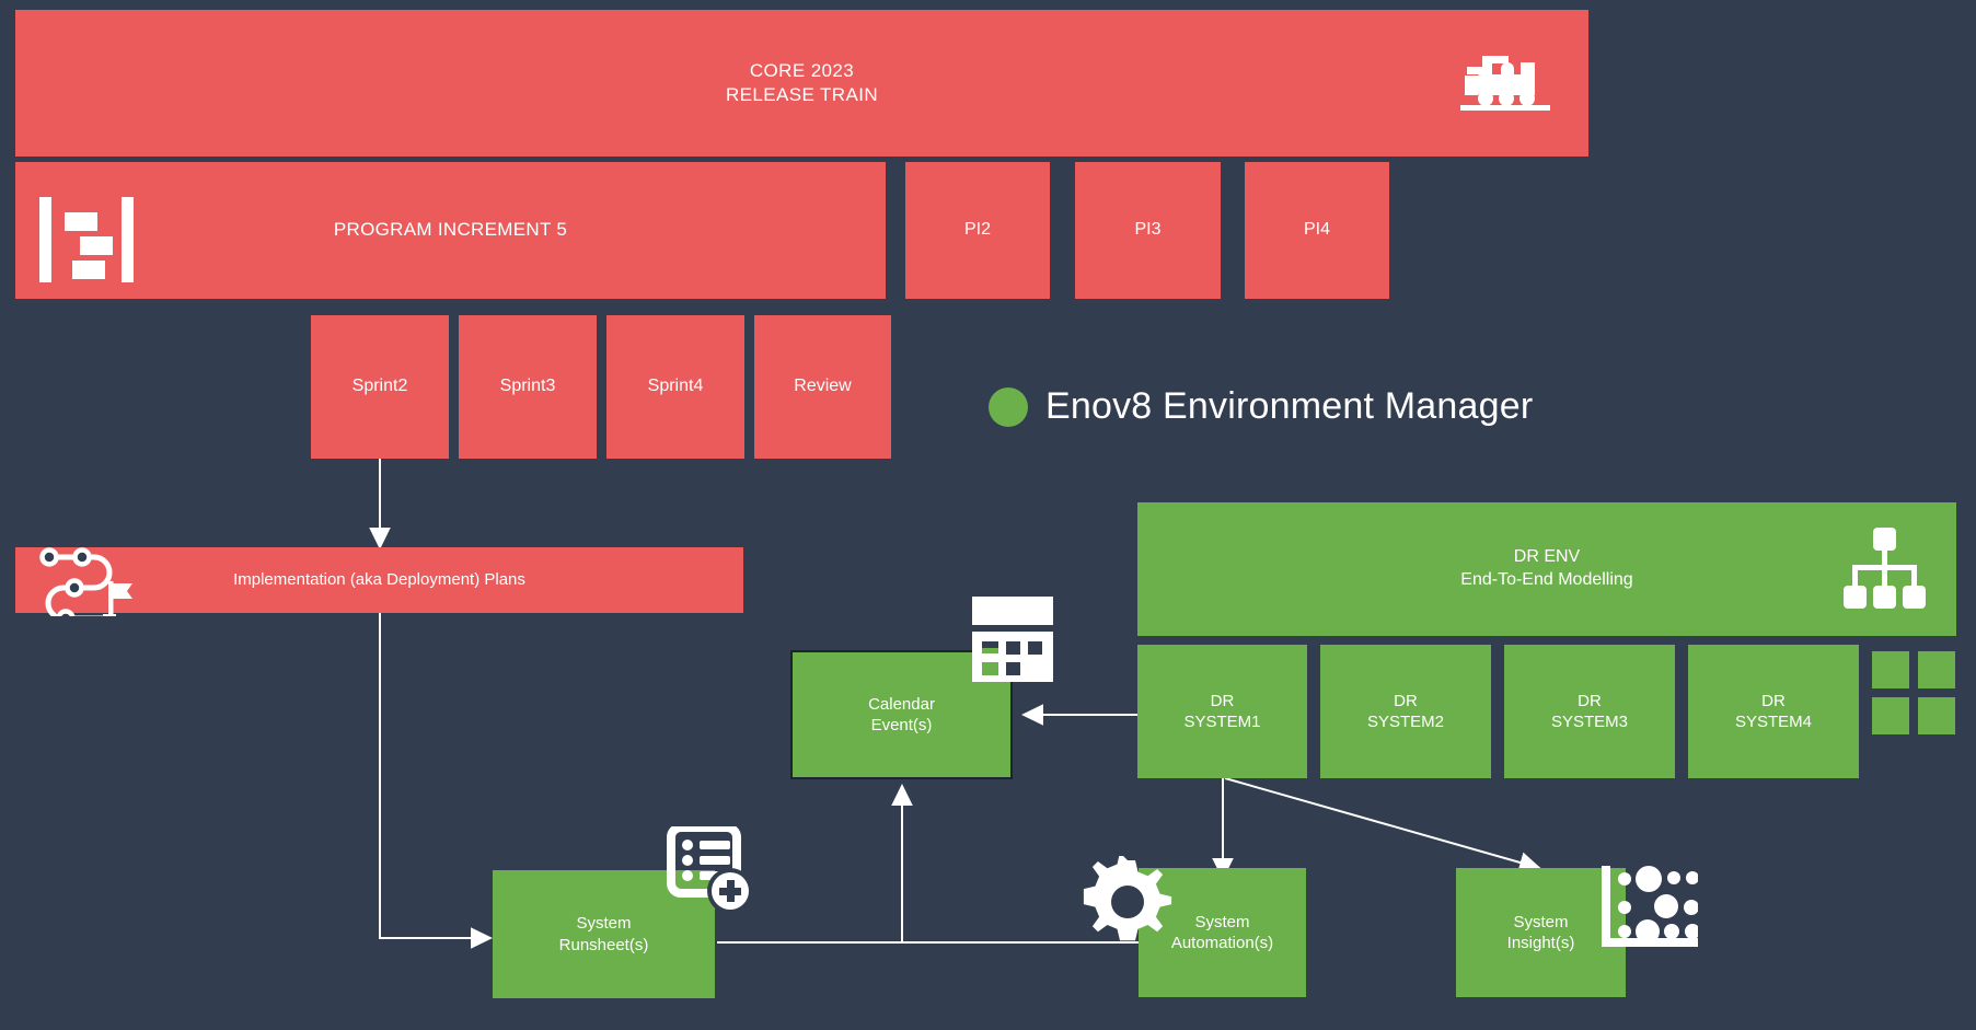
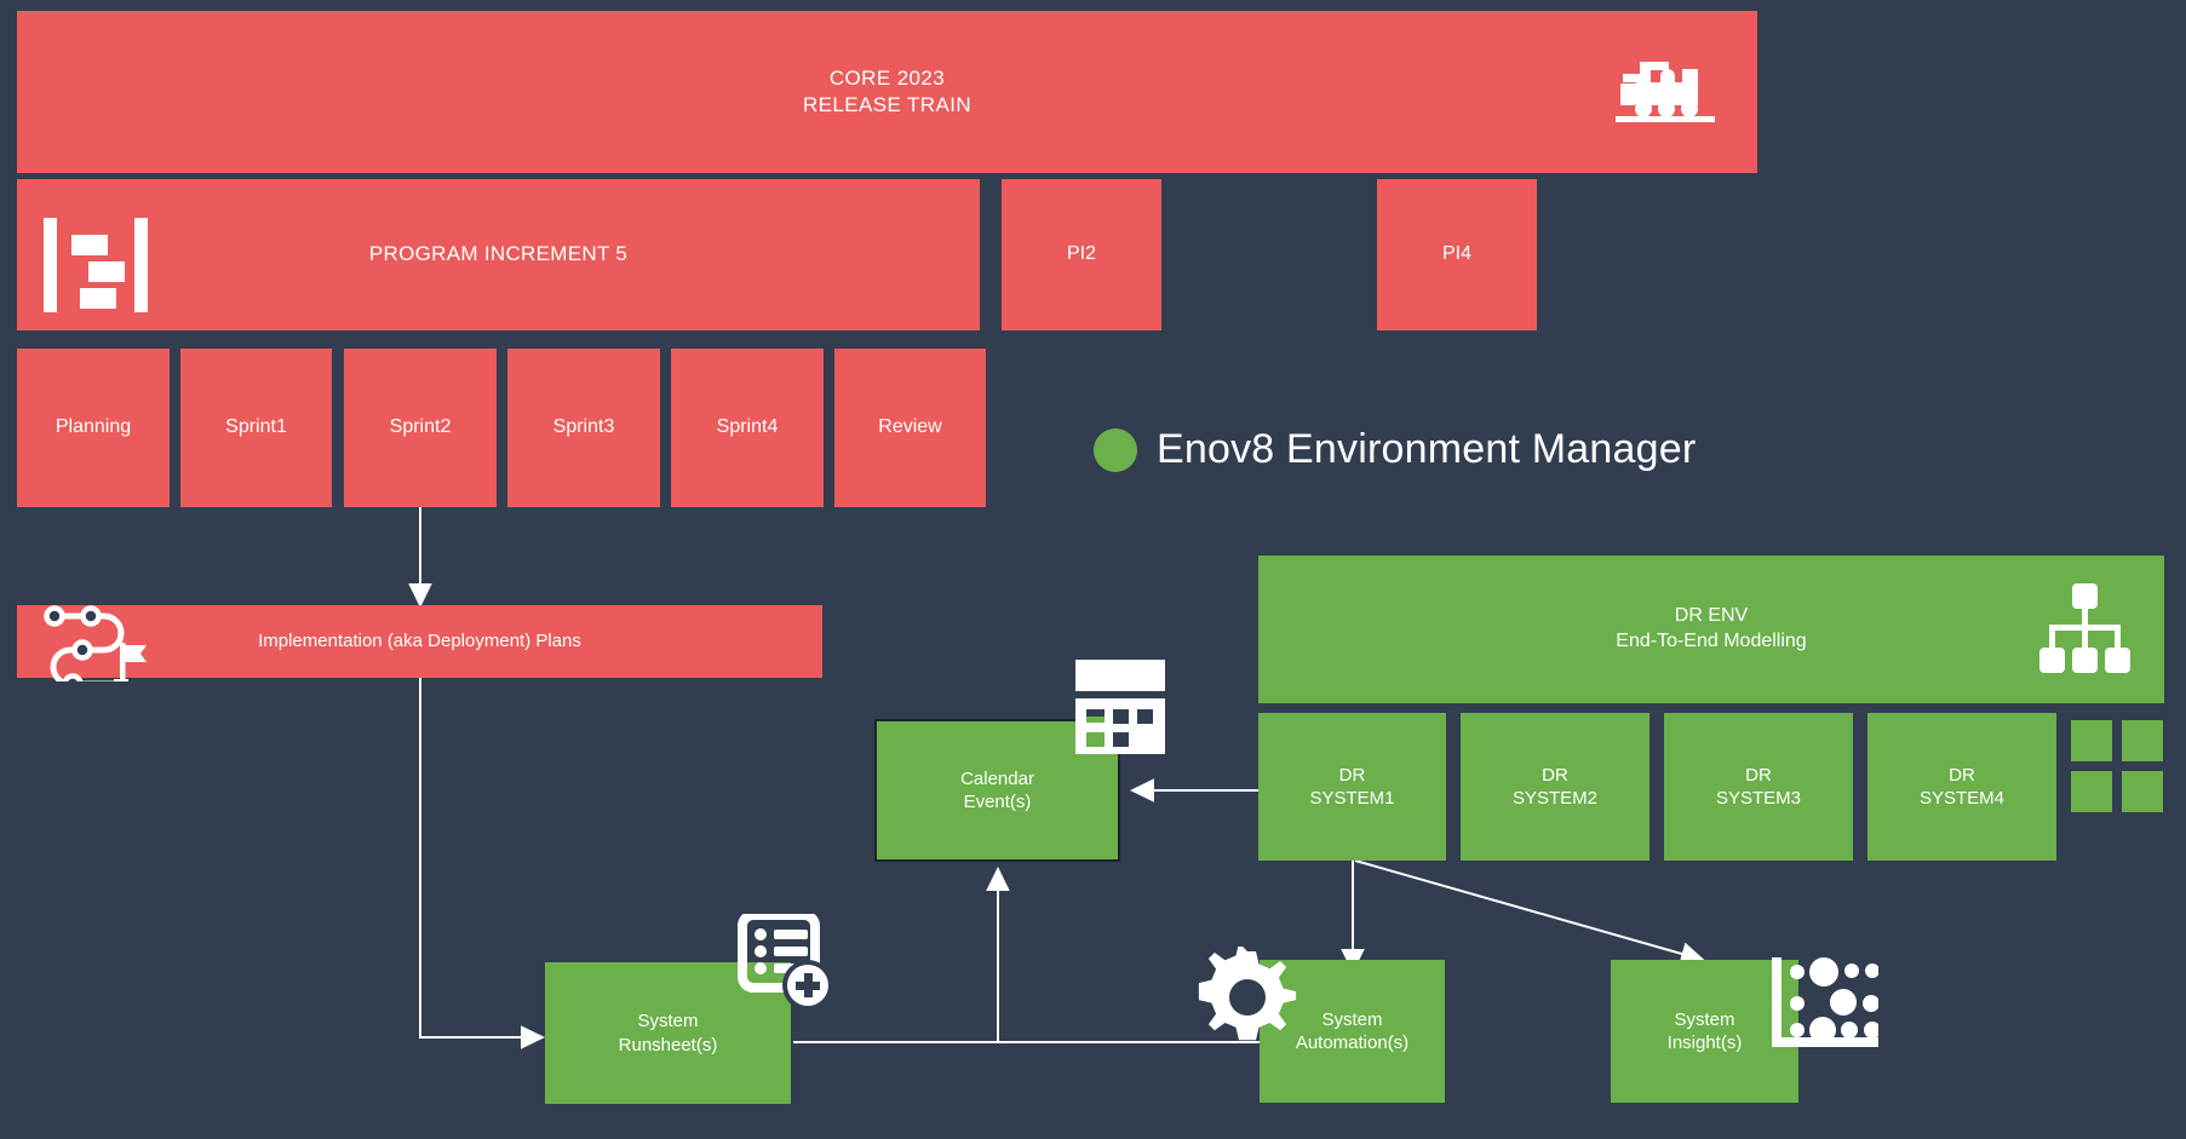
  CORE 2023
  RELEASE TRAIN
  PROGRAM INCREMENT 5
  PI2
- PI3
  PI4
+ Planning
+ Sprint1
  Sprint2
  Sprint3
  Sprint4
  Review
  Implementation (aka Deployment) Plans
  Enov8 Environment Manager
  DR ENV
  End-To-End Modelling
  DR
  SYSTEM1
  DR
  SYSTEM2
  DR
  SYSTEM3
  DR
  SYSTEM4
  Calendar
  Event(s)
  System
  Runsheet(s)
  System
  Automation(s)
  System
  Insight(s)
